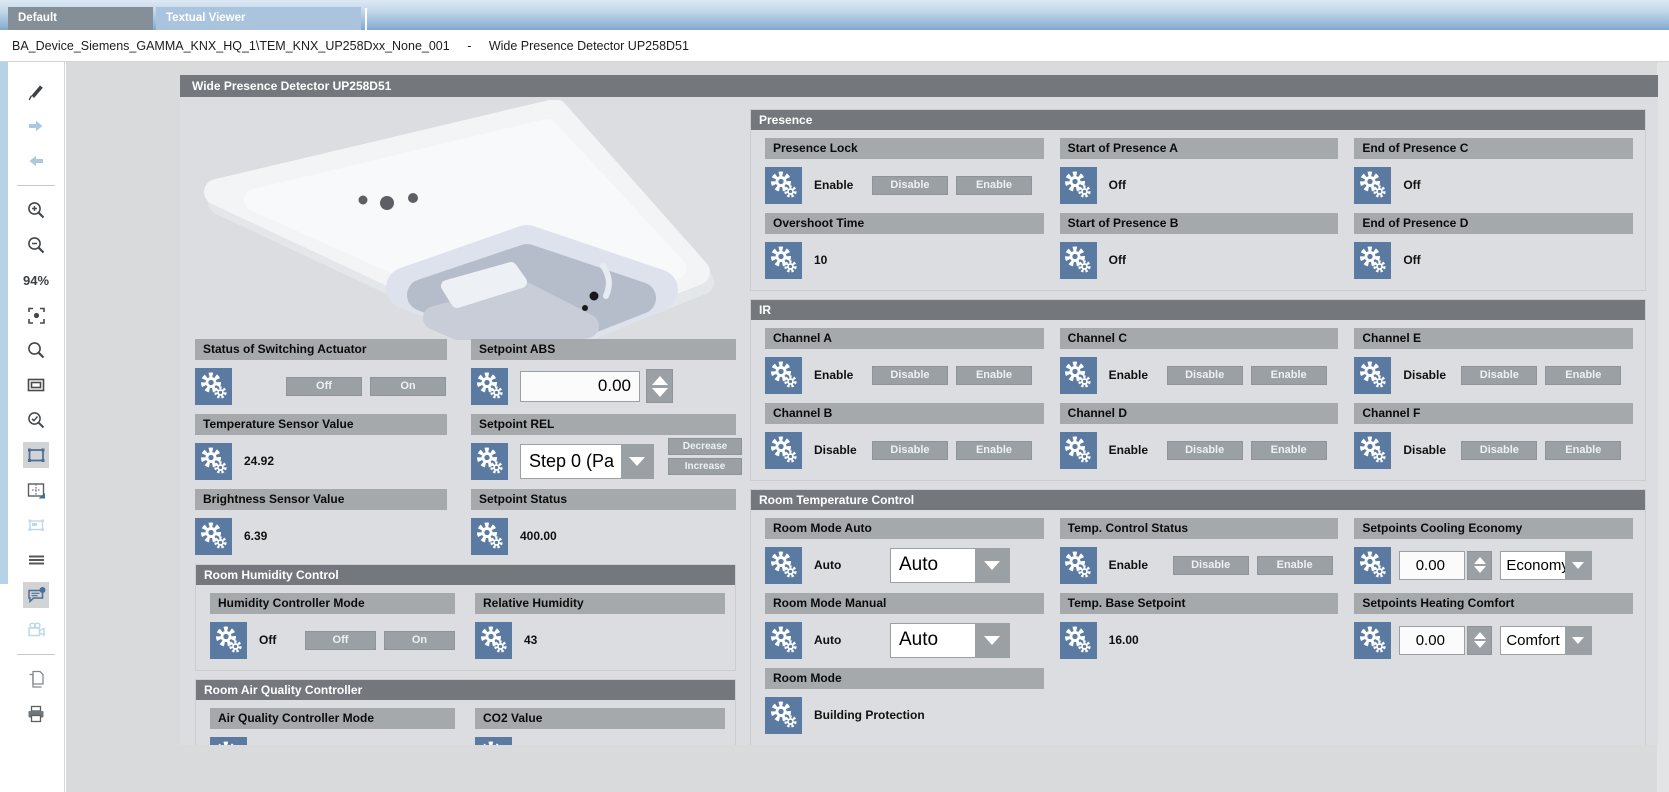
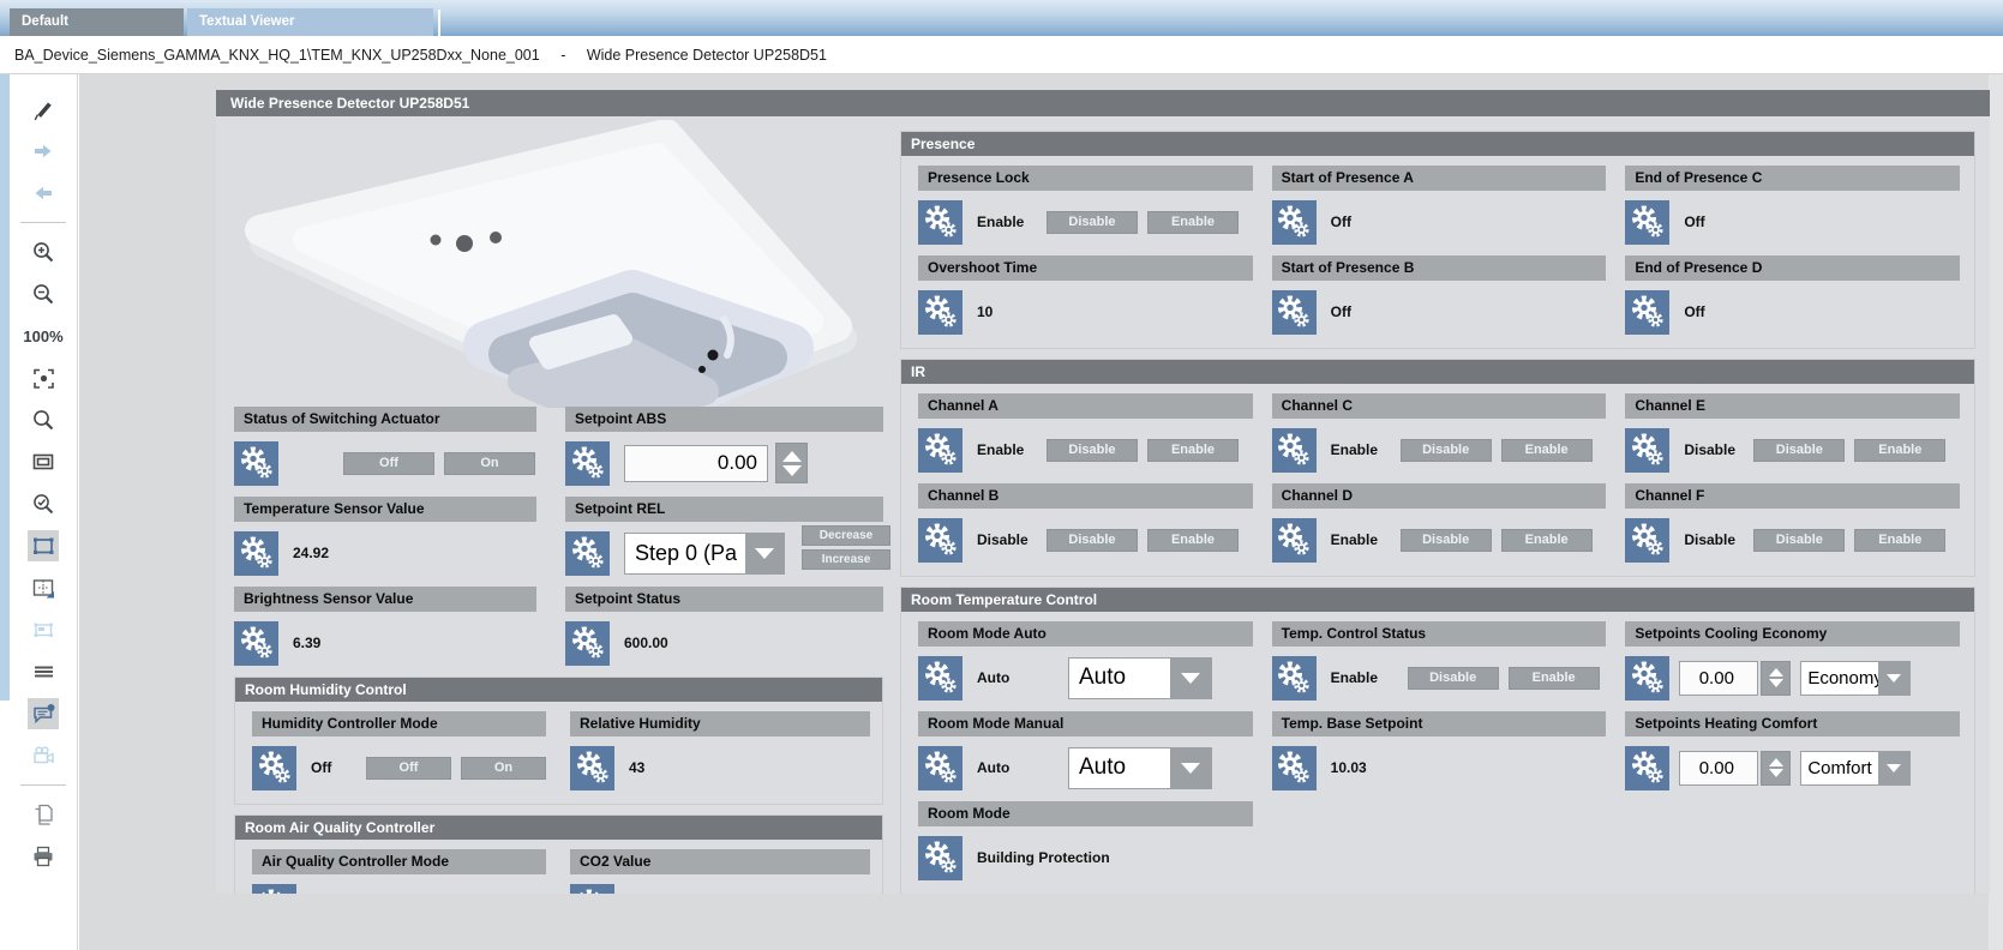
  Default
  Textual Viewer
  BA_Device_Siemens_GAMMA_KNX_HQ_1\TEM_KNX_UP258Dxx_None_001 - Wide Presence Detector UP258D51
- 94%
+ 100%
  Wide Presence Detector UP258D51
  Status of Switching Actuator
  Off
  On
  Setpoint ABS
  0.00
  Temperature Sensor Value
  24.92
  Setpoint REL
  Step 0 (Pa
  Decrease
  Increase
  Brightness Sensor Value
  6.39
  Setpoint Status
- 400.00
+ 600.00
  Room Humidity Control
  Humidity Controller Mode
  Off
  Off
  On
  Relative Humidity
  43
  Room Air Quality Controller
  Air Quality Controller Mode
  CO2 Value
  Presence
  Presence Lock
  Enable
  Disable
  Enable
  Start of Presence A
  Off
  End of Presence C
  Off
  Overshoot Time
  10
  Start of Presence B
  Off
  End of Presence D
  Off
  IR
  Channel A
  Enable
  Disable
  Enable
  Channel C
  Enable
  Disable
  Enable
  Channel E
  Disable
  Disable
  Enable
  Channel B
  Disable
  Disable
  Enable
  Channel D
  Enable
  Disable
  Enable
  Channel F
  Disable
  Disable
  Enable
  Room Temperature Control
  Room Mode Auto
  Auto
  Auto
  Temp. Control Status
  Enable
  Disable
  Enable
  Setpoints Cooling Economy
  0.00
  Econom
  Room Mode Manual
  Auto
  Auto
  Temp. Base Setpoint
- 16.00
+ 10.03
  Setpoints Heating Comfort
  0.00
  Comfort
  Room Mode
  Building Protection
